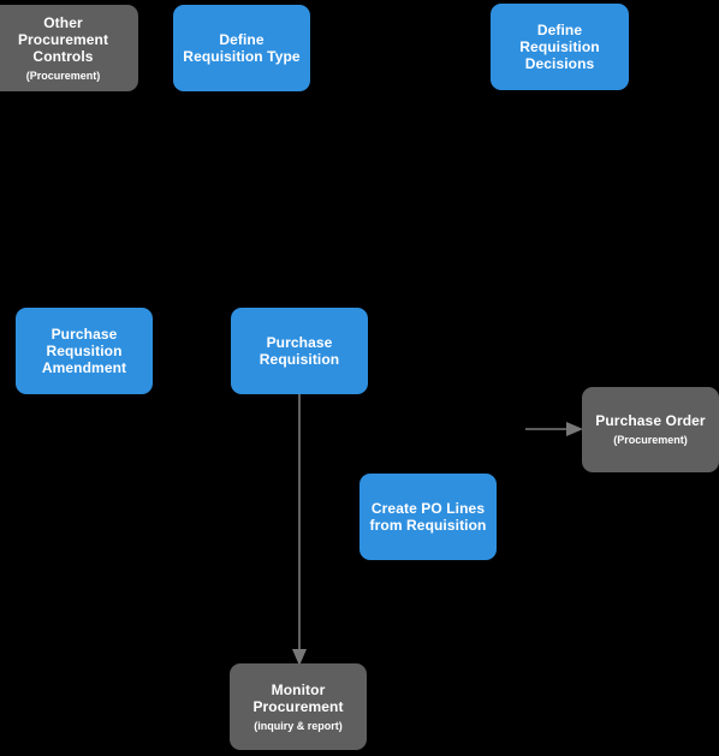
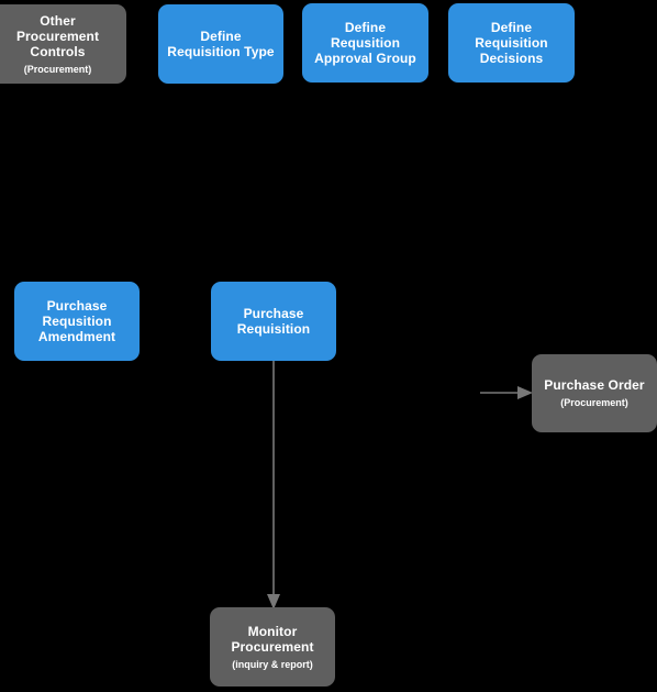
  Other
  Procurement
  Controls
  (Procurement)
  Define
  Requisition Type
+ Define Requsition
+ Approval Group
  Define Requisition
  Decisions
  Purchase
  Requsition
  Amendment
  Purchase
  Requisition
  Purchase Order
  (Procurement)
- Create PO Lines
- from Requisition
  Monitor
  Procurement
  (inquiry & report)
